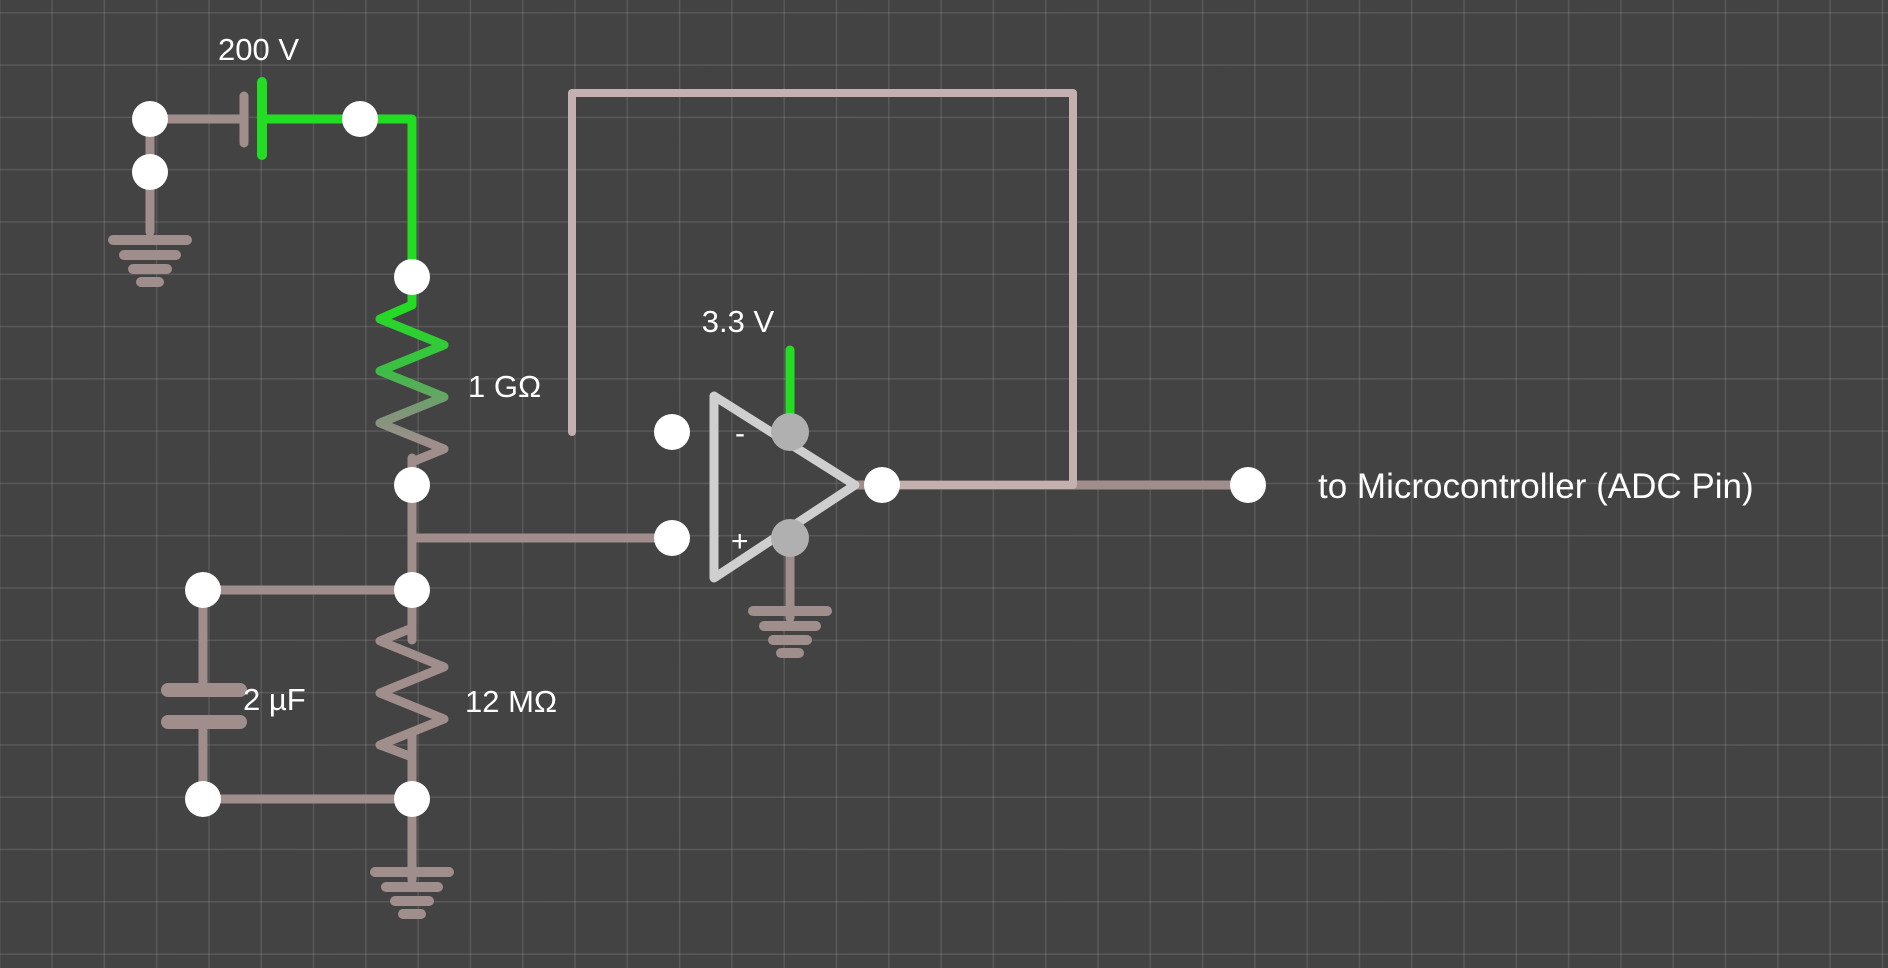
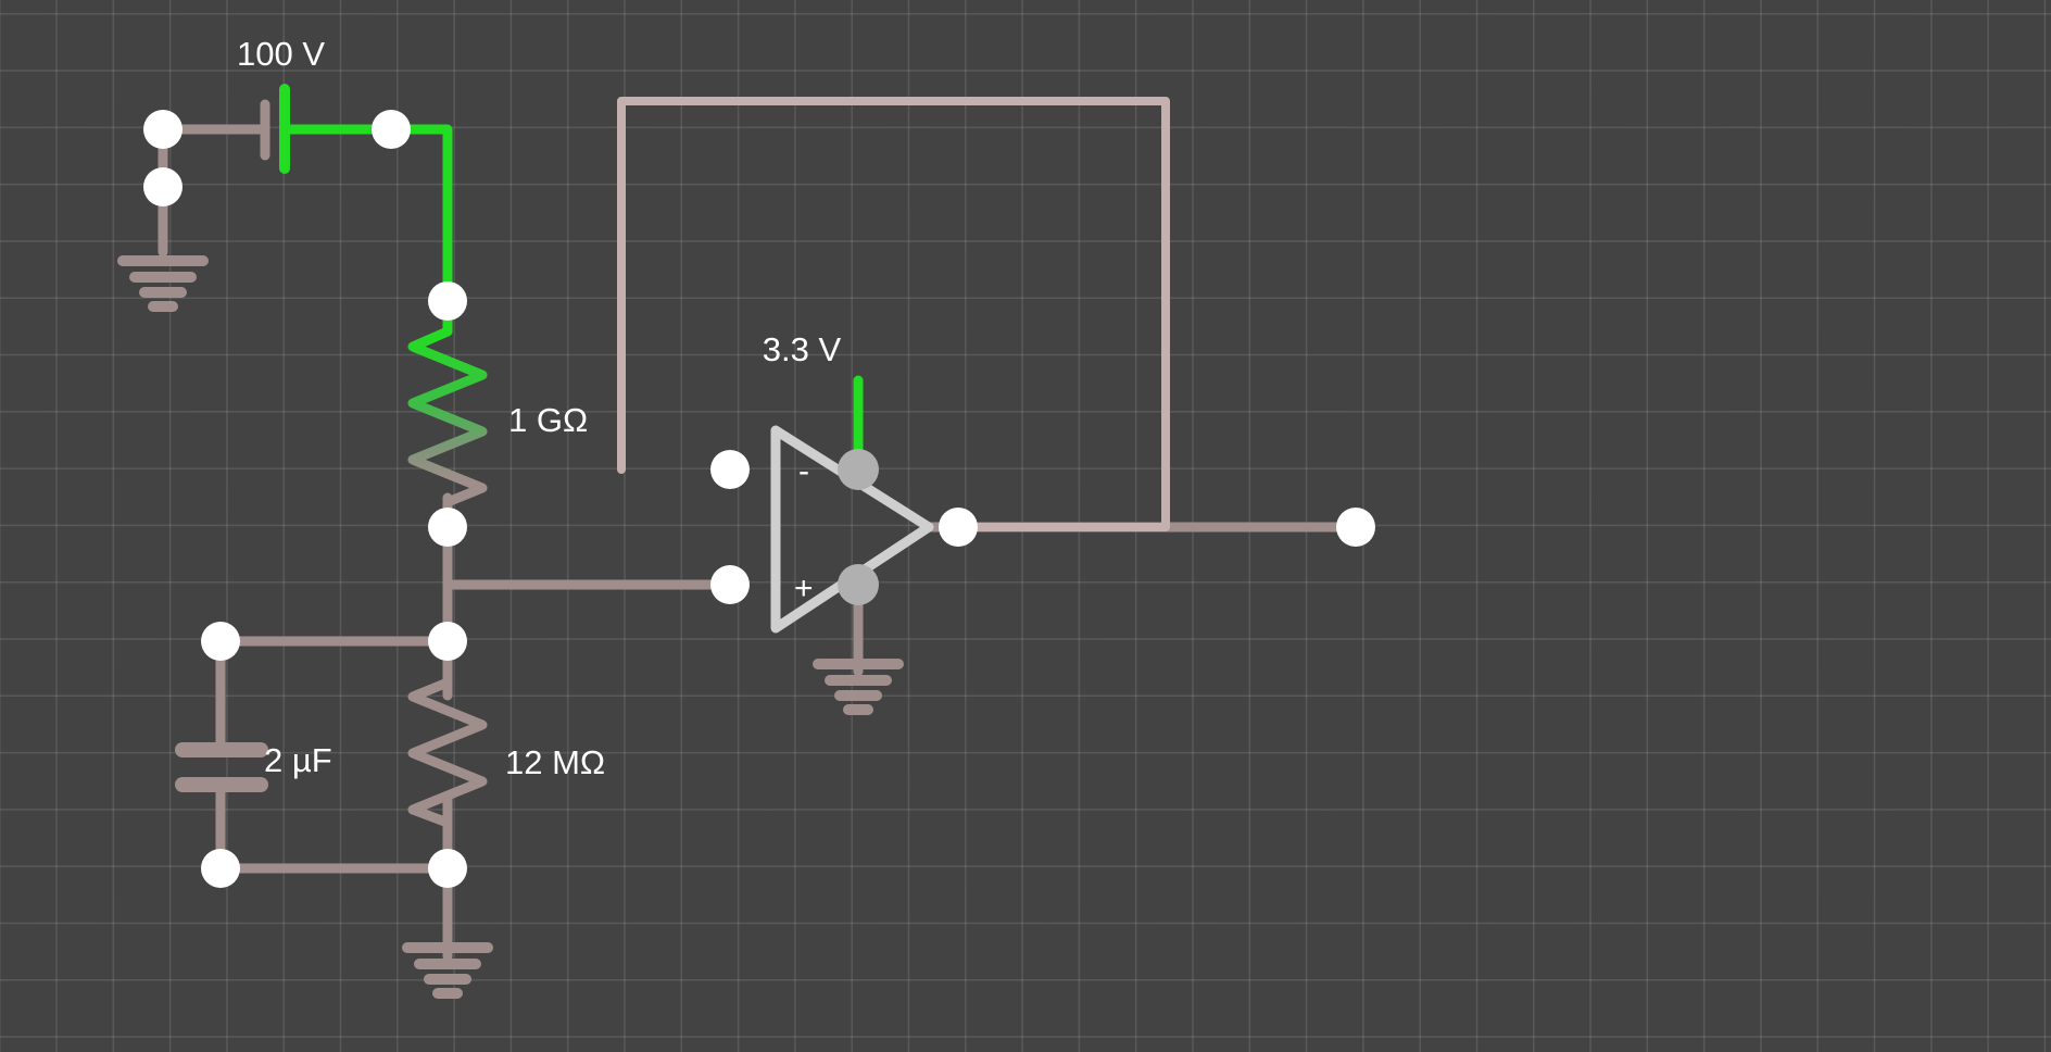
  -
  +
- 200 V
+ 100 V
  1 GΩ
  3.3 V
  2 µF
  12 MΩ
- to Microcontroller (ADC Pin)
